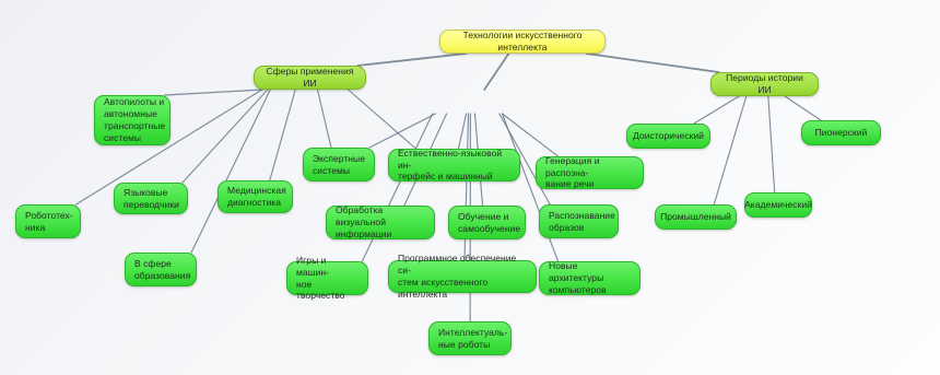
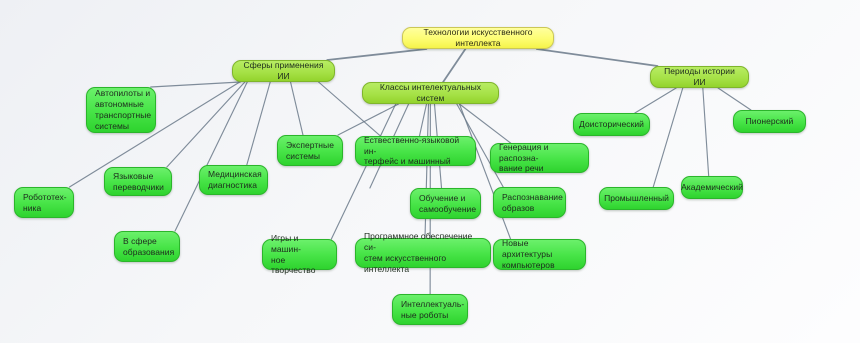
  Технологии искусственного интеллекта
  Сферы применения ИИ
+ Классы интелектуальных систем
  Периоды истории ИИ
  Автопилоты и
  автономные
  транспортные
  системы
  Языковые
  переводчики
  Медицинская
  диагностика
  Робототех-
  ника
  В сфере
  образования
  Экспертные
  системы
  Ествественно-языковой ин-
  терфейс и машинный
  Генерация и распозна-
  вание речи
- Обработка визуальной
- информации
  Обучение и
  самообучение
  Распознавание
  образов
  Игры и машин-
  ное творчество
  Программное обеспечение си-
  стем искусственного интеллекта
  Новые архитектуры
  компьютеров
  Интеллектуаль-
  ные роботы
  Доисторический
  Пионерский
  Промышленный
  Академический
